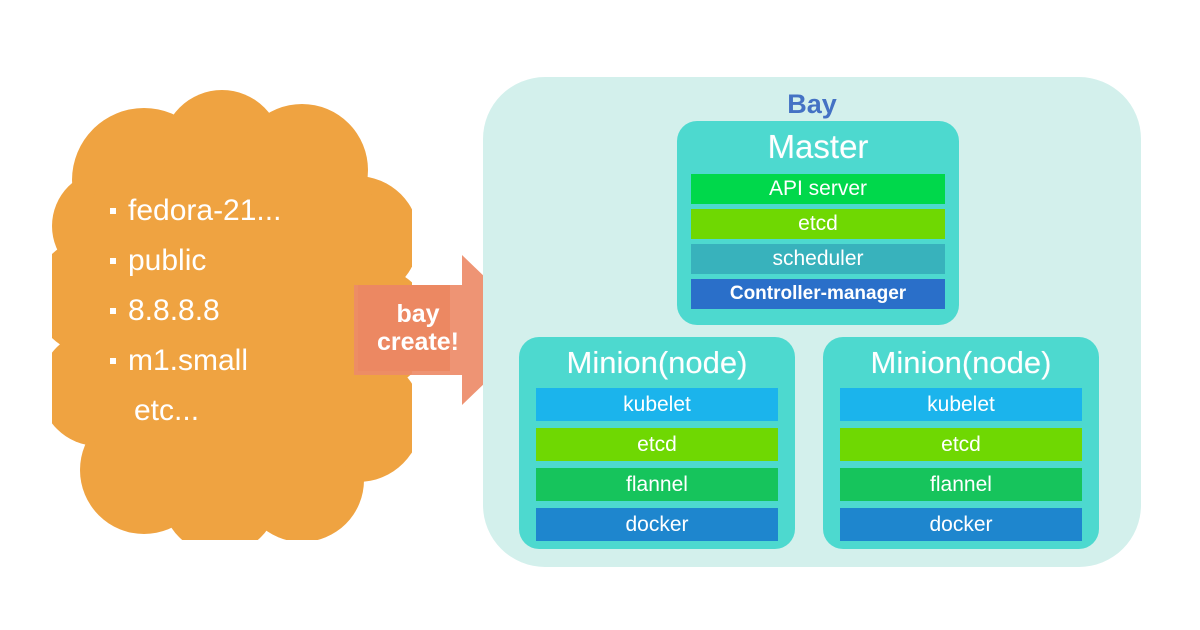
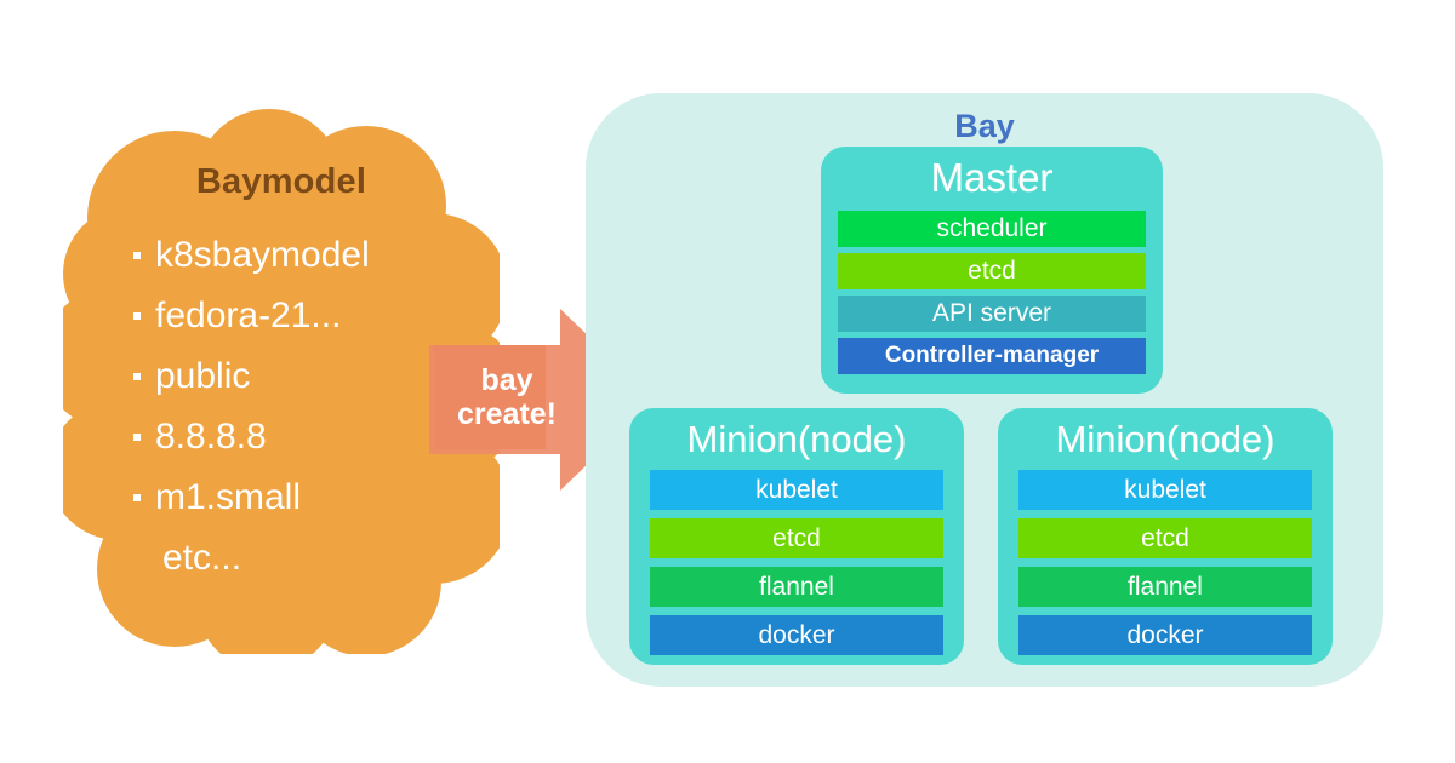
+ Baymodel
+ k8sbaymodel
  fedora-21...
  public
  8.8.8.8
  m1.small
  etc...
  bay
  create!
  Bay
  Master
- API server
+ scheduler
  etcd
- scheduler
+ API server
  Controller-manager
  Minion(node)
  kubelet
  etcd
  flannel
  docker
  Minion(node)
  kubelet
  etcd
  flannel
  docker
